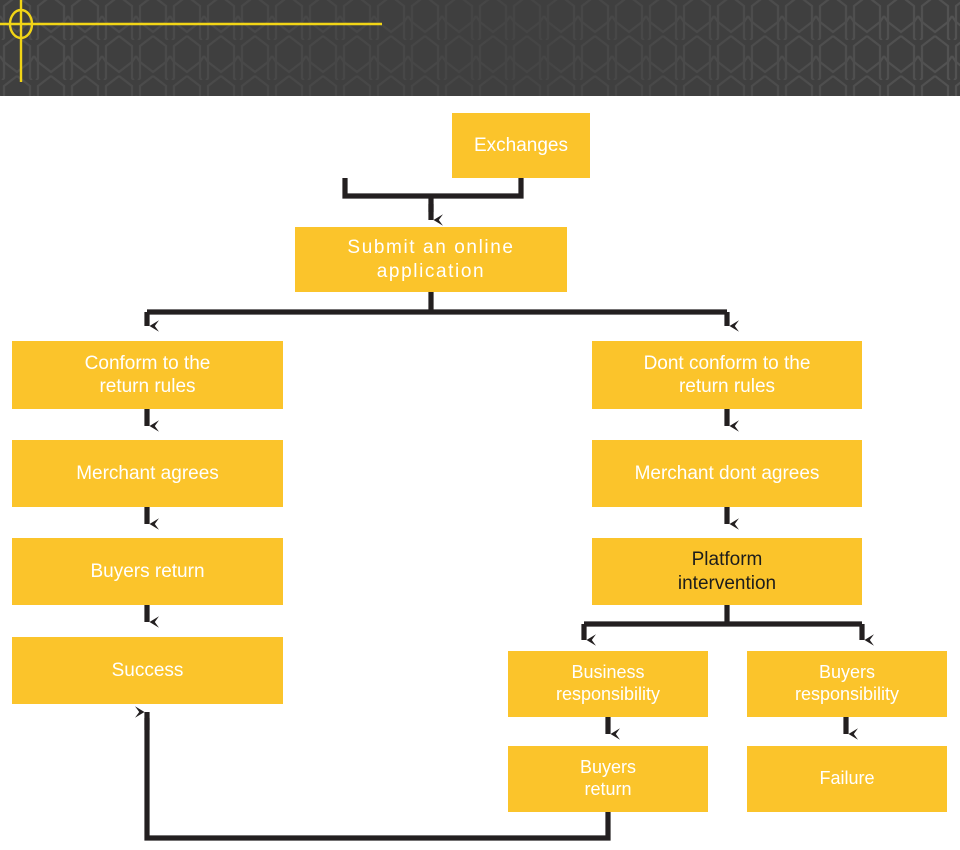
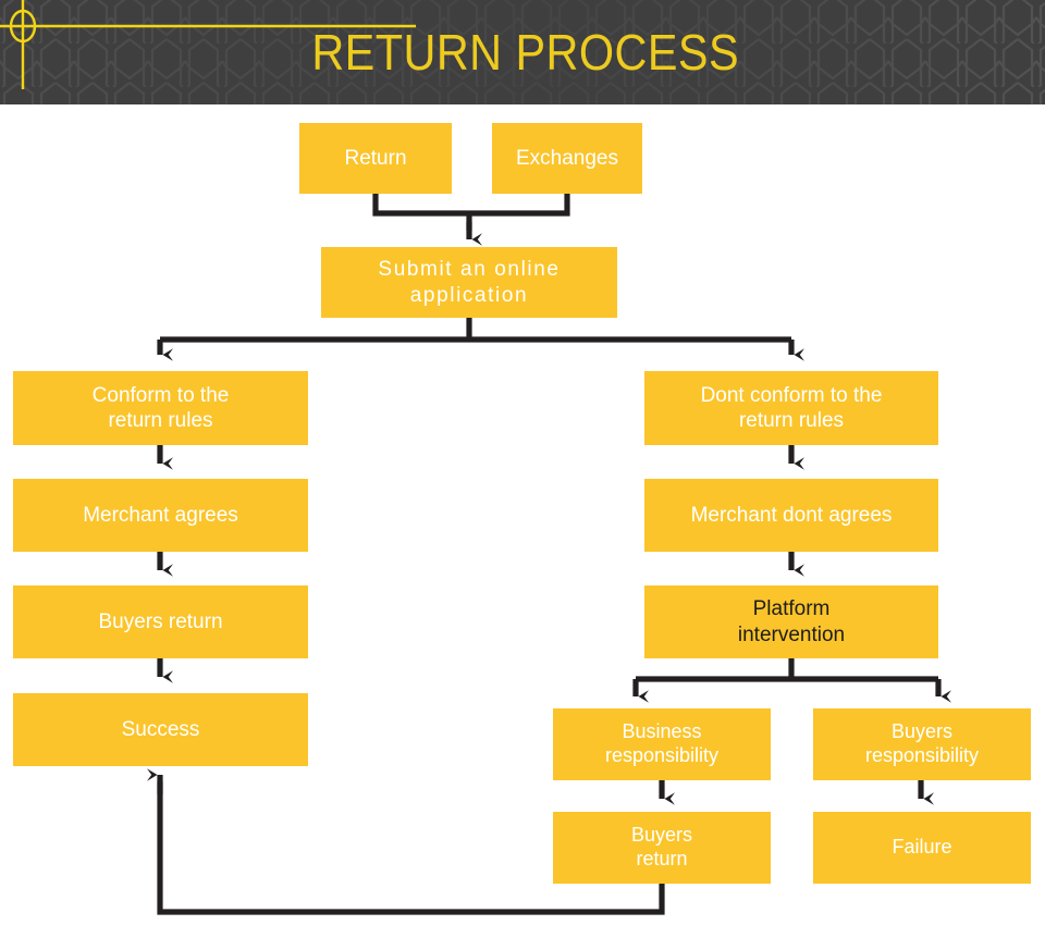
+ RETURN PROCESS
+ Return
  Exchanges
  Submit an online
  application
  Conform to the
  return rules
  Dont conform to the
  return rules
  Merchant agrees
  Merchant dont agrees
  Buyers return
  Platform
  intervention
  Success
  Business
  responsibility
  Buyers
  responsibility
  Buyers
  return
  Failure
